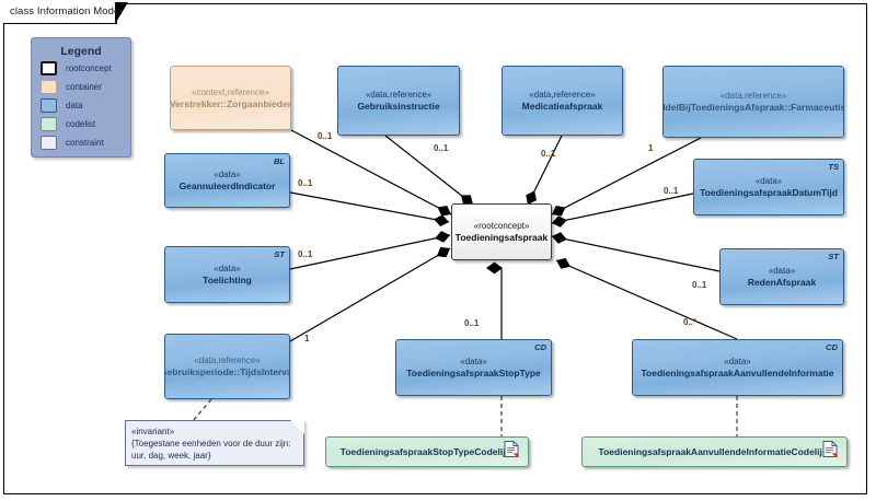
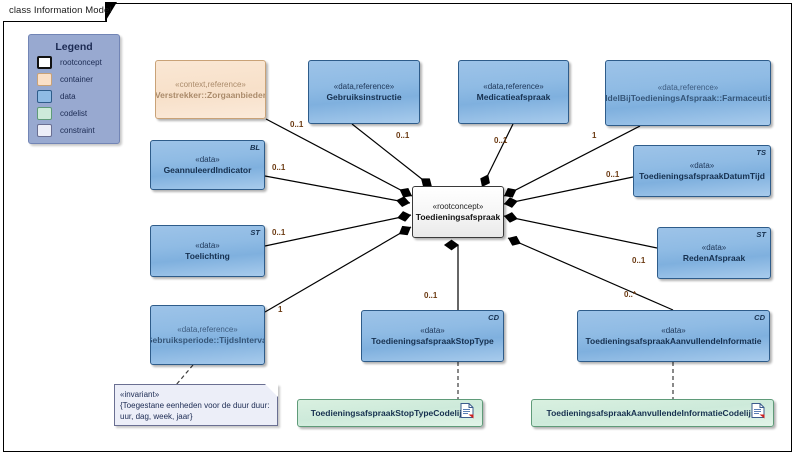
  class Information Model
  Legend
  rootconcept
  container
  data
  codelist
  constraint
  «context,reference»
  Verstrekker::Zorgaanbieder
  «data,reference»
  Gebruiksinstructie
  «data,reference»
  Medicatieafspraak
  «data,reference»
  BL
  «data»
  GeannuleerdIndicator
  ST
  «data»
  Toelichting
  «data,reference»
  ebruiksperiode::TijdsInterv
  «rootconcept»
  Toedieningsafspraak
  TS
  «data»
  ToedieningsafspraakDatumTijd
  ST
  «data»
  RedenAfspraak
  CD
  «data»
  ToedieningsafspraakStopType
  CD
  «data»
  ToedieningsafspraakAanvullendeInformatie
  ToedieningsafspraakStopTypeCodelij
  ToedieningsafspraakAanvullendeInformatieCodelij
  «invariant»
- {Toegestane eenheden voor de duur zijn:
+ {Toegestane eenheden voor de duur duur:
  uur, dag, week, jaar}
  0..1
  0..1
  0..1
  1
  0..1
  0..1
  1
  0..1
  0..1
  0..1
  0..*
